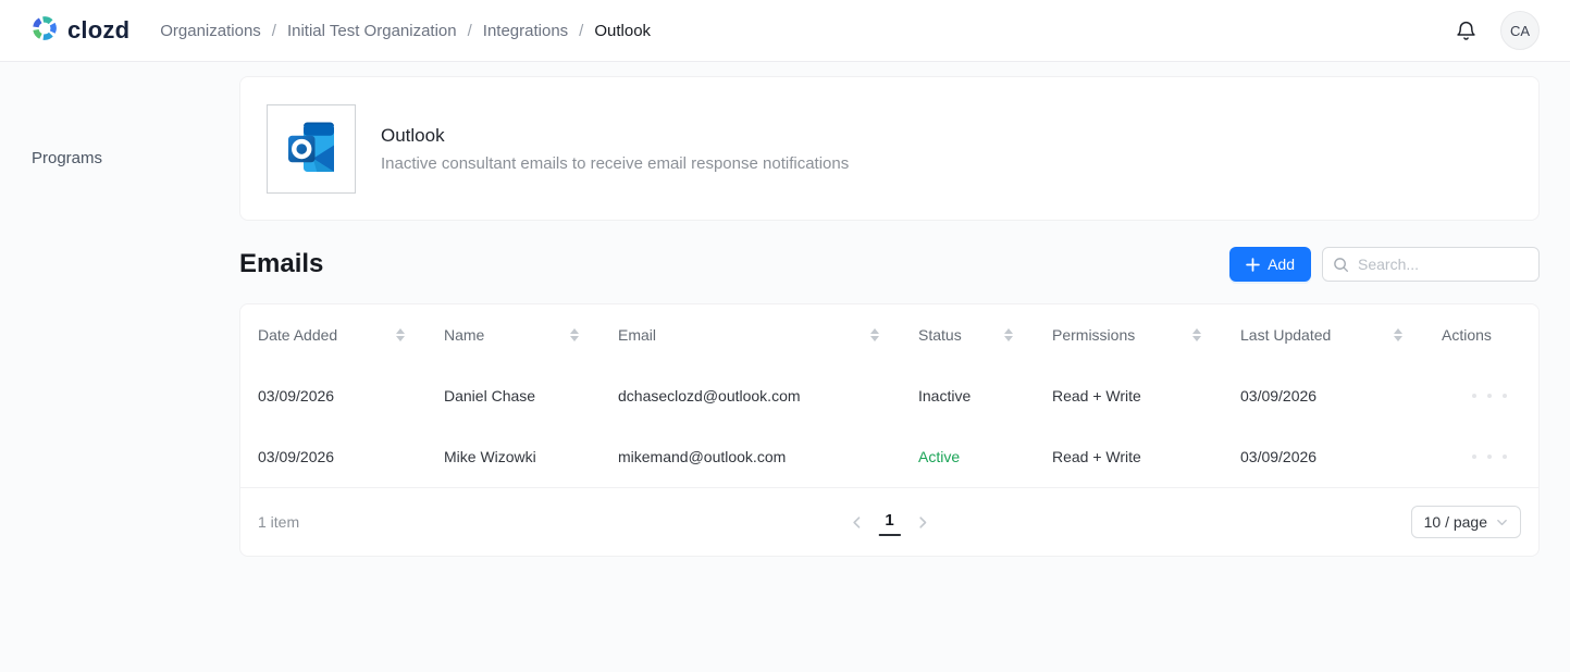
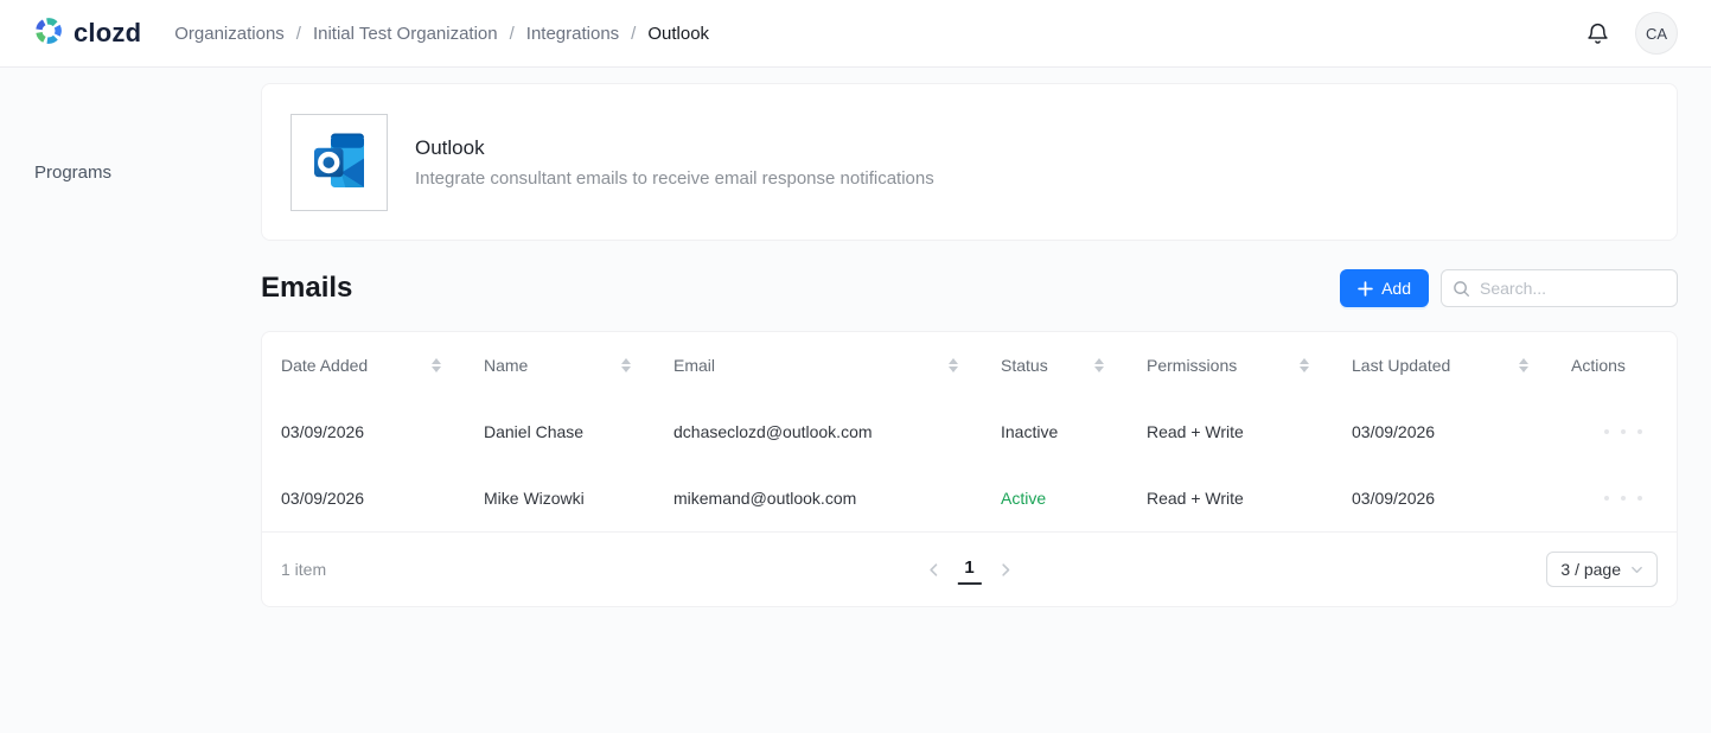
  clozd
  Organizations
  /
  Initial Test Organization
  /
  Integrations
  /
  Outlook
  CA
  Programs
  Outlook
- Inactive consultant emails to receive email response notifications
+ Integrate consultant emails to receive email response notifications
  Emails
  Add
  Search...
  Date Added
  Name
  Email
  Status
  Permissions
  Last Updated
  Actions
  03/09/2026
  Daniel Chase
  dchaseclozd@outlook.com
  Inactive
  Read + Write
  03/09/2026
  03/09/2026
  Mike Wizowki
  mikemand@outlook.com
  Active
  Read + Write
  03/09/2026
  1 item
  1
- 10 / page
+ 3 / page
